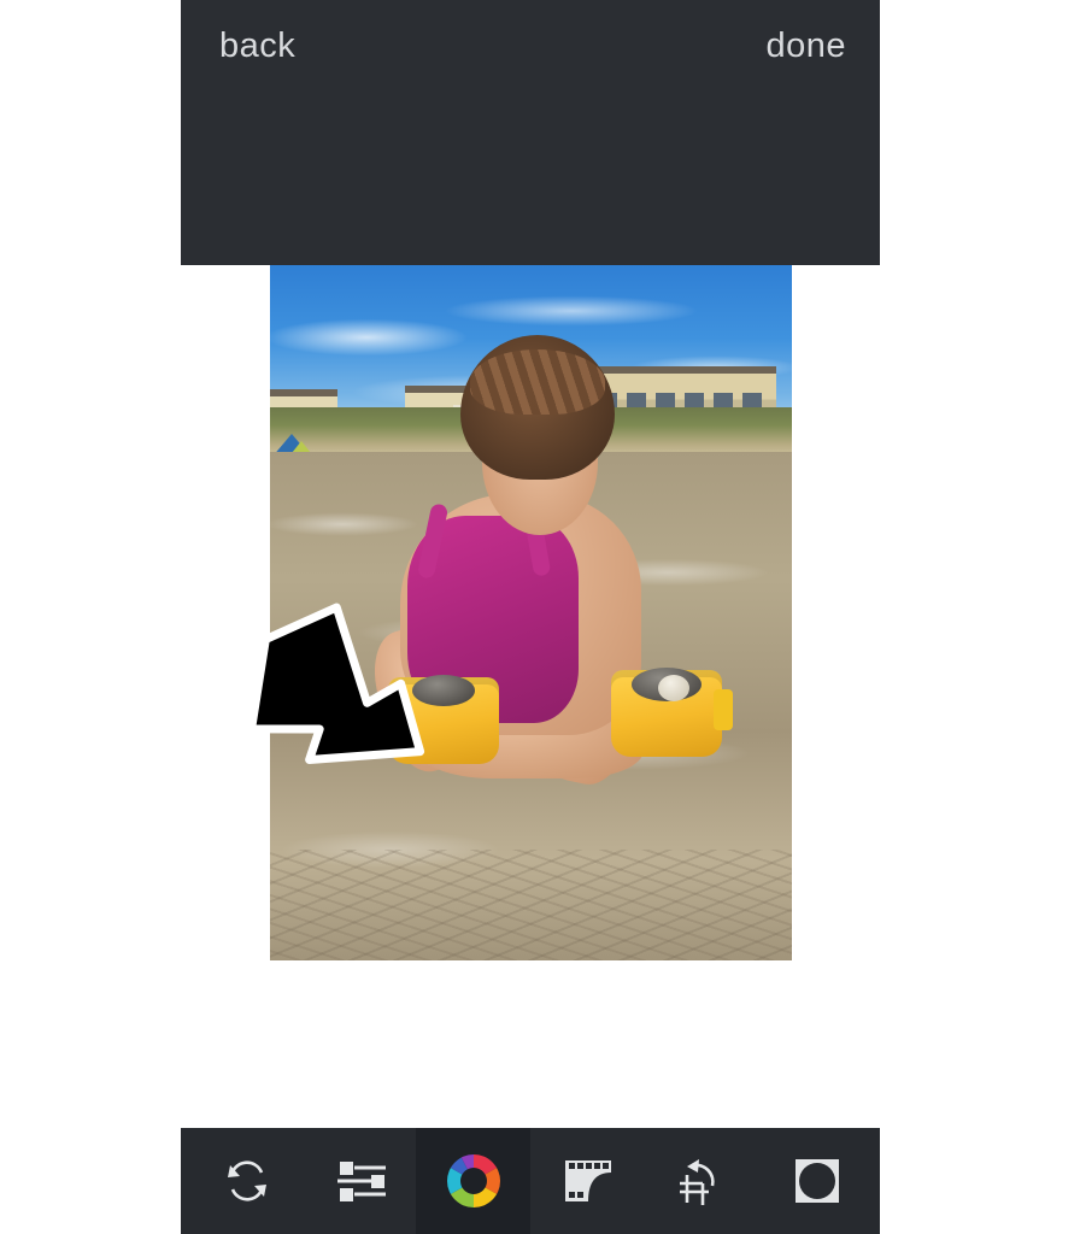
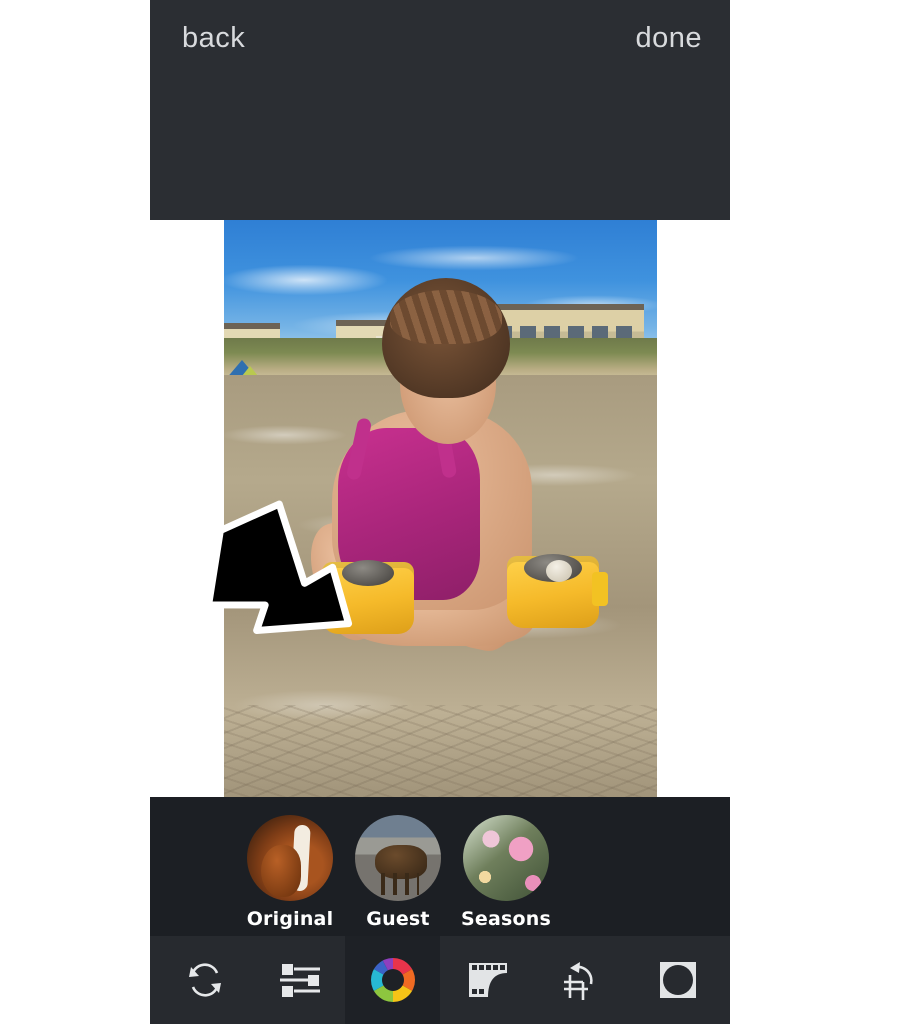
  back
  done
+ Original
+ Guest
+ Seasons
